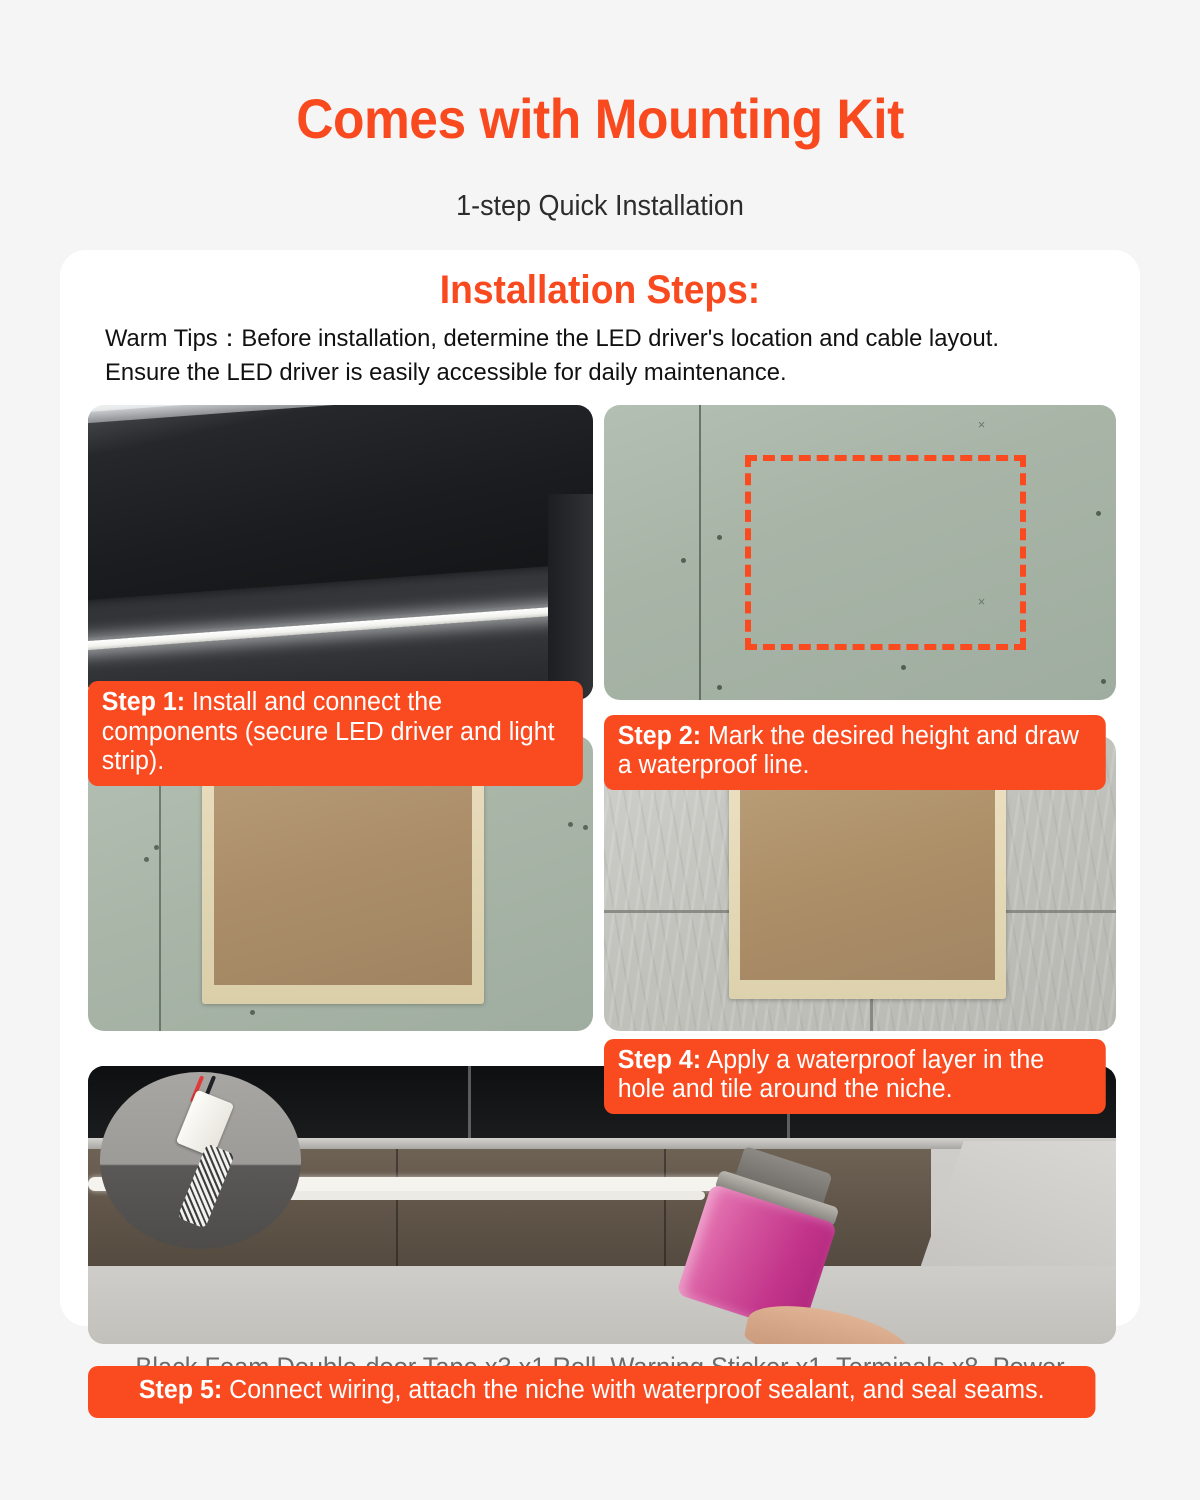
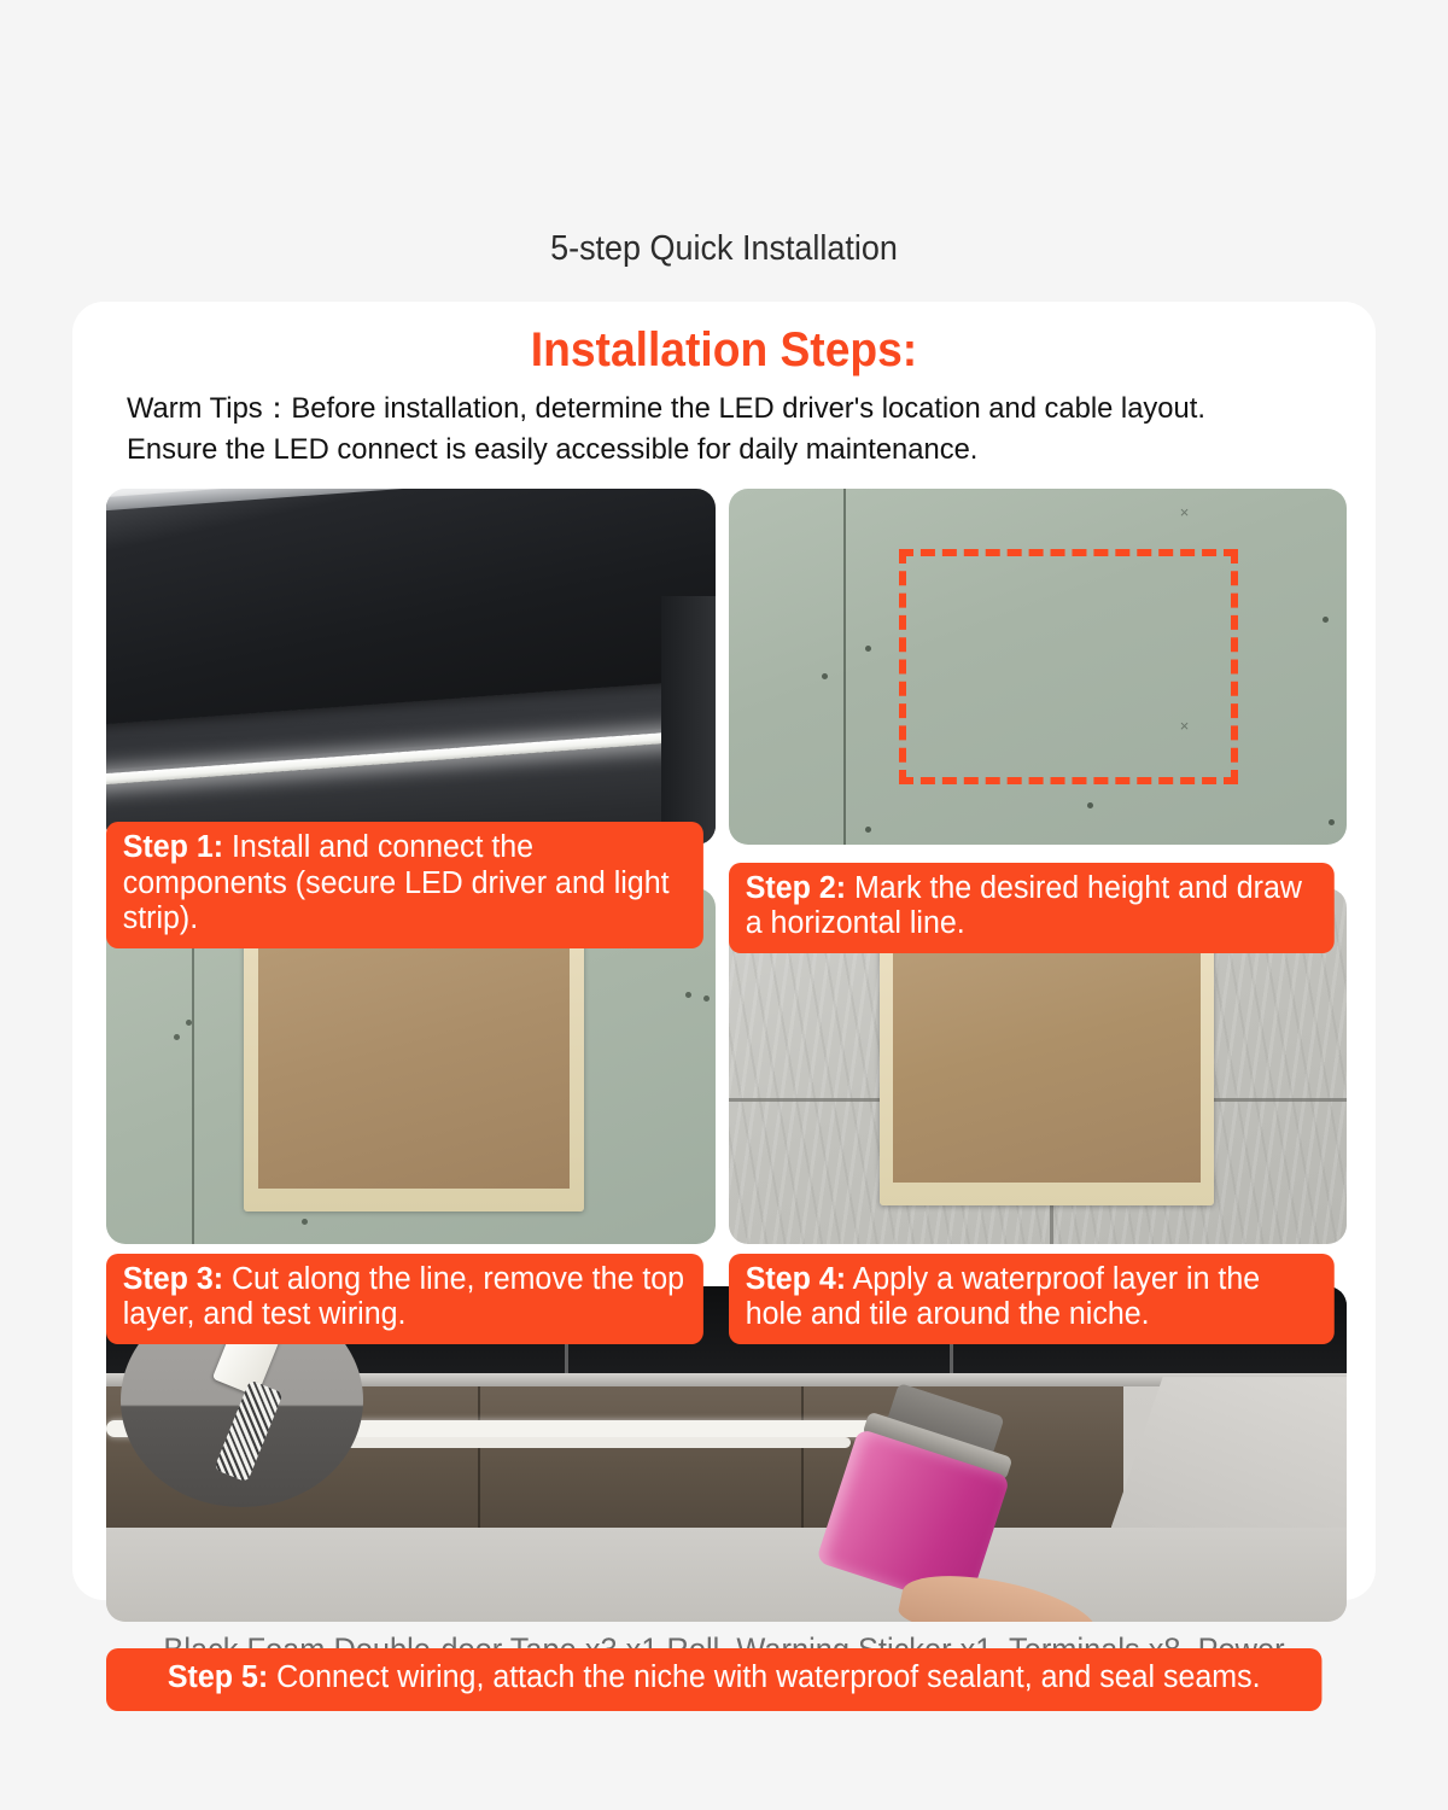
- Comes with Mounting Kit
- 1-step Quick Installation
+ 5-step Quick Installation
  Installation Steps:
- Warm Tips：Before installation, determine the LED driver's location and cable layout. Ensure the LED driver is easily accessible for daily maintenance.
+ Warm Tips：Before installation, determine the LED driver's location and cable layout. Ensure the LED connect is easily accessible for daily maintenance.
  Step 1: Install and connect the components (secure LED driver and light strip).
  ×
  ×
- Step 2: Mark the desired height and draw a waterproof line.
+ Step 2: Mark the desired height and draw a horizontal line.
+ Step 3: Cut along the line, remove the top layer, and test wiring.
  Step 4: Apply a waterproof layer in the hole and tile around the niche.
  Step 5: Connect wiring, attach the niche with waterproof sealant, and seal seams.
